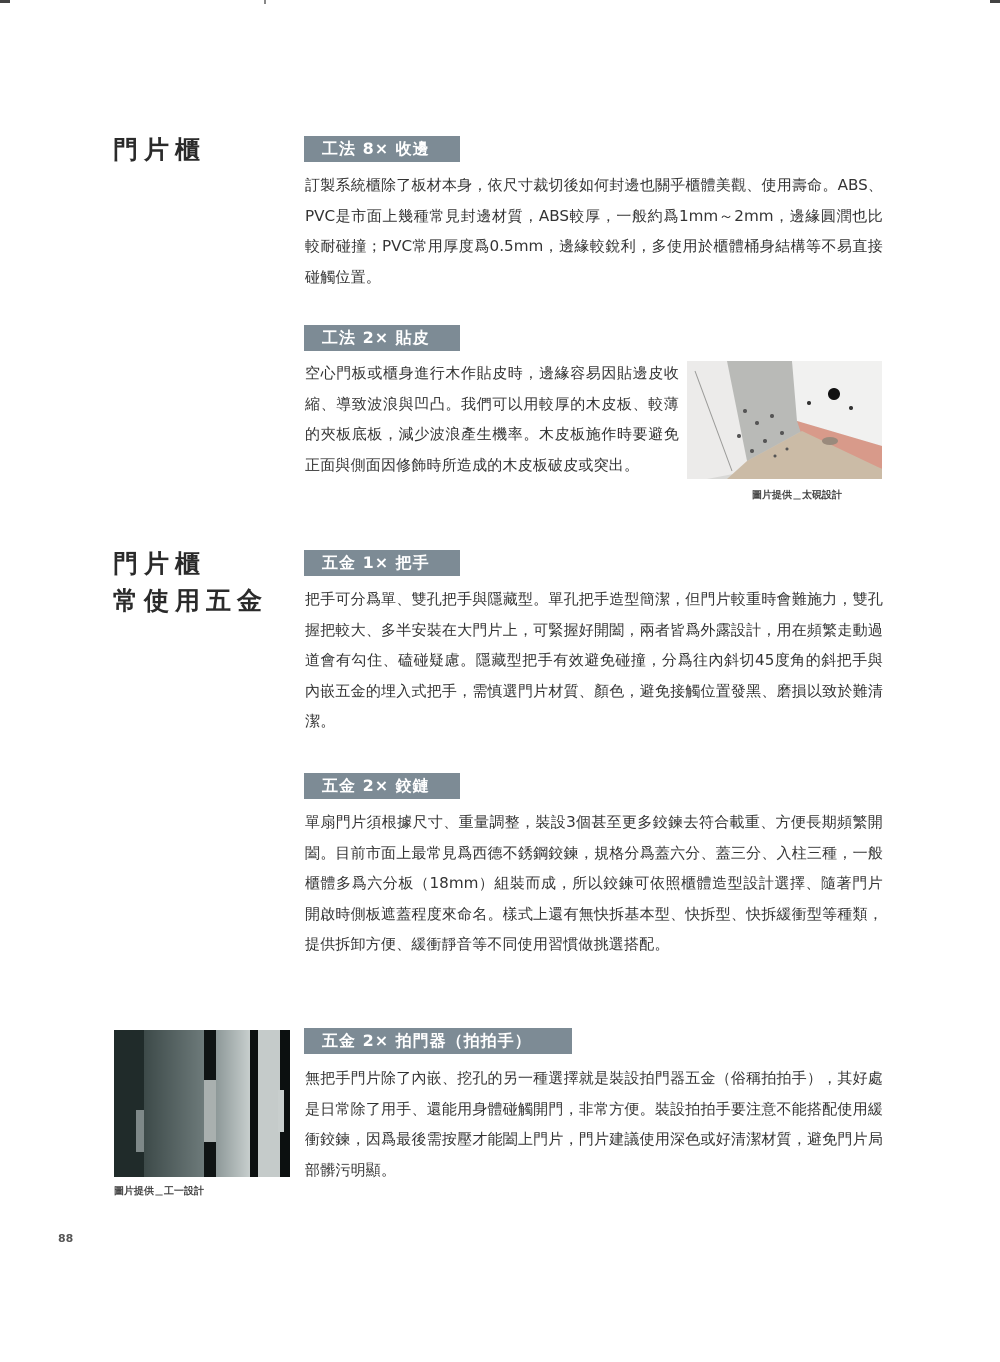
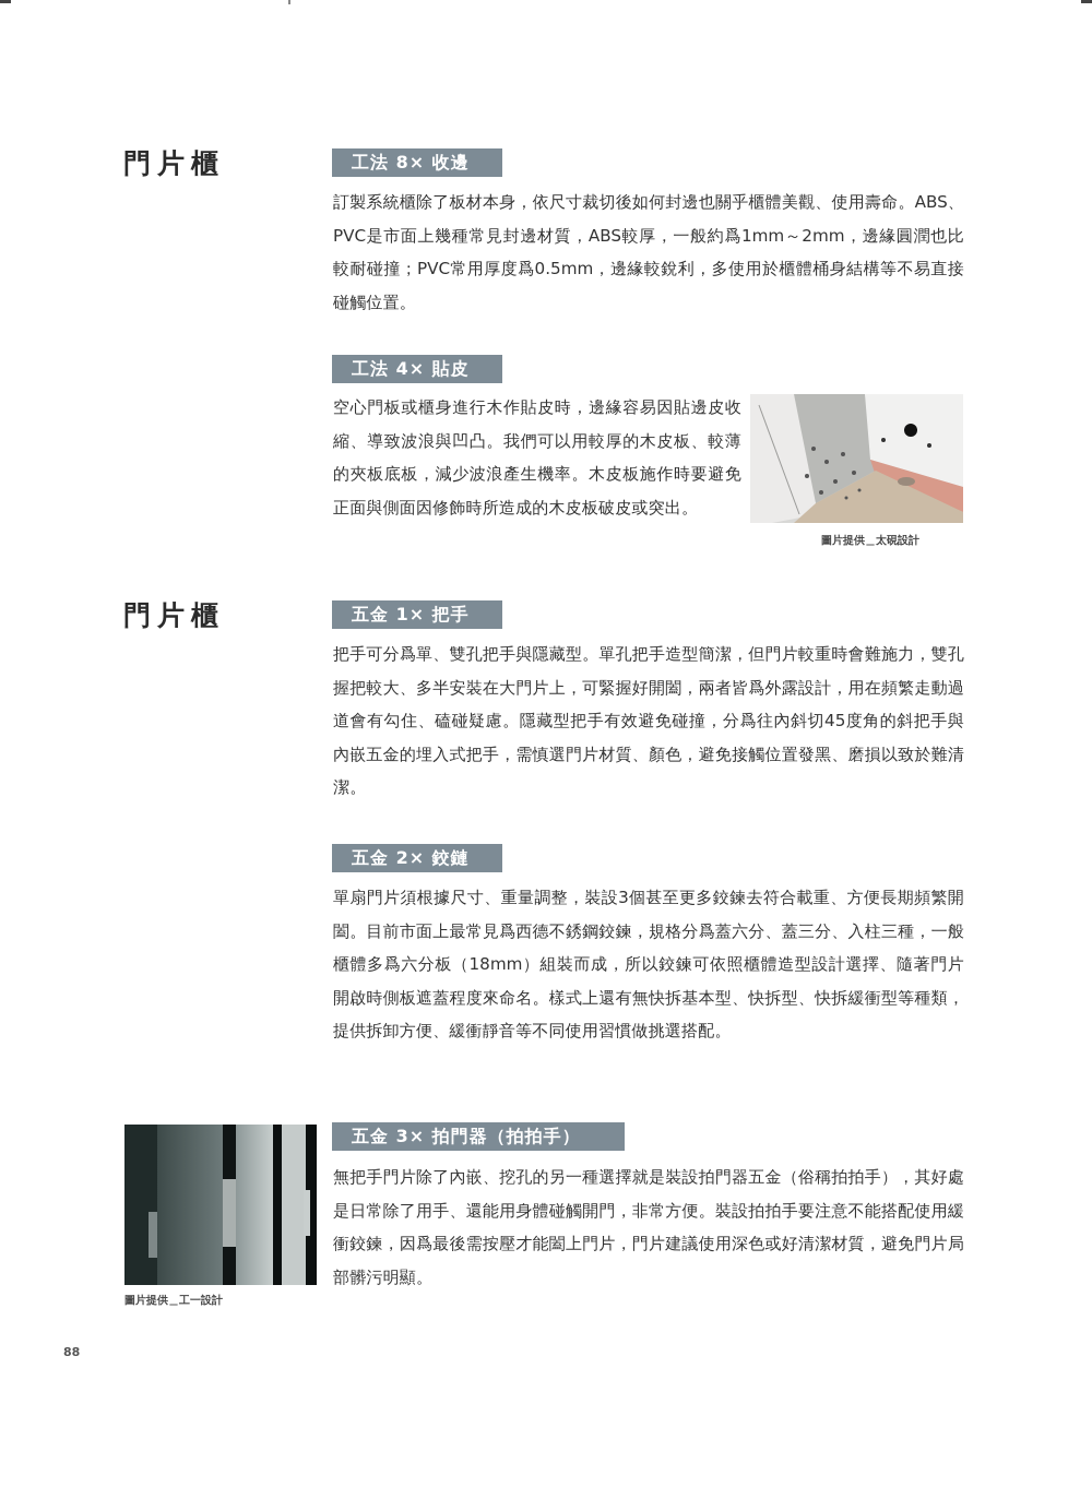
  門片櫃
  工法 8× 收邊
  訂製系統櫃除了板材本身，依尺寸裁切後如何封邊也關乎櫃體美觀、使用壽命。ABS、PVC是市面上幾種常見封邊材質，ABS較厚，一般約爲1mm～2mm，邊緣圓潤也比較耐碰撞；PVC常用厚度爲0.5mm，邊緣較銳利，多使用於櫃體桶身結構等不易直接碰觸位置。
- 工法 2× 貼皮
+ 工法 4× 貼皮
  空心門板或櫃身進行木作貼皮時，邊緣容易因貼邊皮收縮、導致波浪與凹凸。我們可以用較厚的木皮板、較薄的夾板底板，減少波浪產生機率。木皮板施作時要避免正面與側面因修飾時所造成的木皮板破皮或突出。
  圖片提供＿太硯設計
  門片櫃
- 常使用五金
  五金 1× 把手
  把手可分爲單、雙孔把手與隱藏型。單孔把手造型簡潔，但門片較重時會難施力，雙孔握把較大、多半安裝在大門片上，可緊握好開闔，兩者皆爲外露設計，用在頻繁走動過道會有勾住、磕碰疑慮。隱藏型把手有效避免碰撞，分爲往內斜切45度角的斜把手與內嵌五金的埋入式把手，需慎選門片材質、顏色，避免接觸位置發黑、磨損以致於難清潔。
  五金 2× 鉸鏈
  單扇門片須根據尺寸、重量調整，裝設3個甚至更多鉸鍊去符合載重、方便長期頻繁開闔。目前市面上最常見爲西德不銹鋼鉸鍊，規格分爲蓋六分、蓋三分、入柱三種，一般櫃體多爲六分板（18mm）組裝而成，所以鉸鍊可依照櫃體造型設計選擇、隨著門片開啟時側板遮蓋程度來命名。樣式上還有無快拆基本型、快拆型、快拆緩衝型等種類，提供拆卸方便、緩衝靜音等不同使用習慣做挑選搭配。
- 五金 2× 拍門器（拍拍手）
+ 五金 3× 拍門器（拍拍手）
  無把手門片除了內嵌、挖孔的另一種選擇就是裝設拍門器五金（俗稱拍拍手），其好處是日常除了用手、還能用身體碰觸開門，非常方便。裝設拍拍手要注意不能搭配使用緩衝鉸鍊，因爲最後需按壓才能闔上門片，門片建議使用深色或好清潔材質，避免門片局部髒污明顯。
  圖片提供＿工一設計
  88
